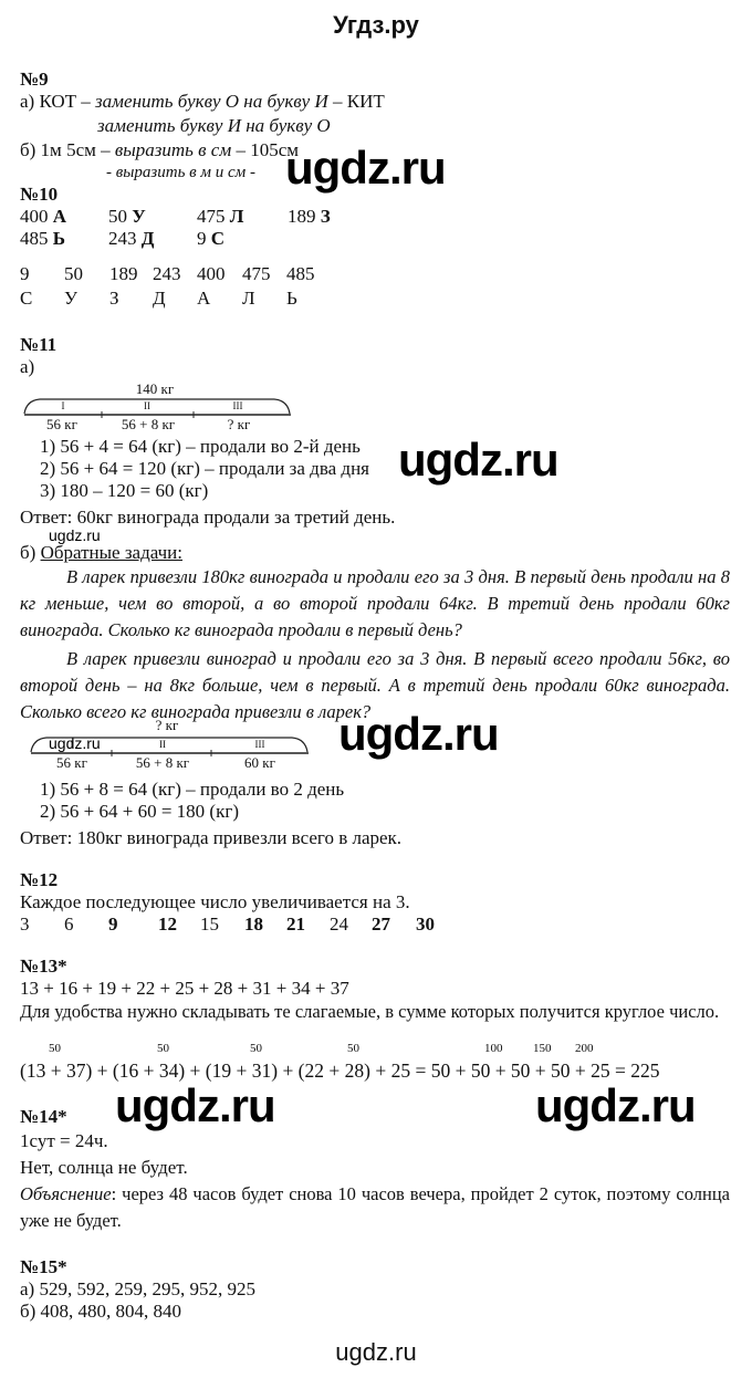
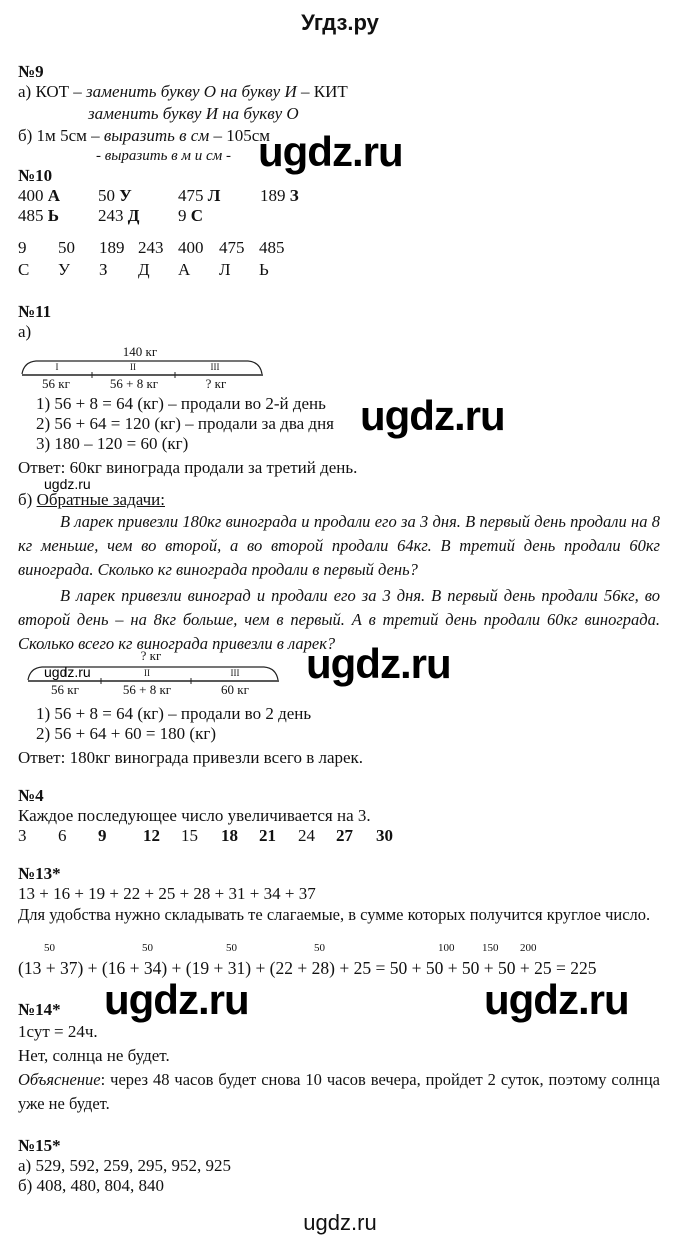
  Угдз.ру
  №9
  а) КОТ – заменить букву О на букву И – КИТ
  заменить букву И на букву О
  б) 1м 5см – выразить в см – 105см
  - выразить в м и см -
  ugdz.ru
  №10
  400 А 50 У 475 Л 189 З
  485 Ь 243 Д 9 С
  9 50 189 243 400 475 485
  С У З Д А Л Ь
  №11
  а)
  140 кг
  I
  II
  III
  56 кг
  56 + 8 кг
  ? кг
- 1) 56 + 4 = 64 (кг) – продали во 2-й день
+ 1) 56 + 8 = 64 (кг) – продали во 2-й день
  2) 56 + 64 = 120 (кг) – продали за два дня
  3) 180 – 120 = 60 (кг)
  ugdz.ru
  Ответ: 60кг винограда продали за третий день.
  ugdz.ru
  б) Обратные задачи:
  В ларек привезли 180кг винограда и продали его за 3 дня. В первый день продали на 8 кг меньше, чем во второй, а во второй продали 64кг. В третий день продали 60кг винограда. Сколько кг винограда продали в первый день?
- В ларек привезли виноград и продали его за 3 дня. В первый всего продали 56кг, во второй день – на 8кг больше, чем в первый. А в третий день продали 60кг винограда. Сколько всего кг винограда привезли в ларек?
+ В ларек привезли виноград и продали его за 3 дня. В первый день продали 56кг, во второй день – на 8кг больше, чем в первый. А в третий день продали 60кг винограда. Сколько всего кг винограда привезли в ларек?
  ? кг
  I
  II
  III
  56 кг
  56 + 8 кг
  60 кг
  ugdz.ru
  ugdz.ru
  1) 56 + 8 = 64 (кг) – продали во 2 день
  2) 56 + 64 + 60 = 180 (кг)
  Ответ: 180кг винограда привезли всего в ларек.
- №12
+ №4
  Каждое последующее число увеличивается на 3.
  3 6 9 12 15 18 21 24 27 30
  №13*
  13 + 16 + 19 + 22 + 25 + 28 + 31 + 34 + 37
  Для удобства нужно складывать те слагаемые, в сумме которых получится круглое число.
  50
  50
  50
  50
  100
  150
  200
  (13 + 37) + (16 + 34) + (19 + 31) + (22 + 28) + 25 = 50 + 50 + 50 + 50 + 25 = 225
  ugdz.ru
  ugdz.ru
  №14*
  1сут = 24ч.
  Нет, солнца не будет.
  Объяснение: через 48 часов будет снова 10 часов вечера, пройдет 2 суток, поэтому солнца уже не будет.
  №15*
  а) 529, 592, 259, 295, 952, 925
  б) 408, 480, 804, 840
  ugdz.ru
